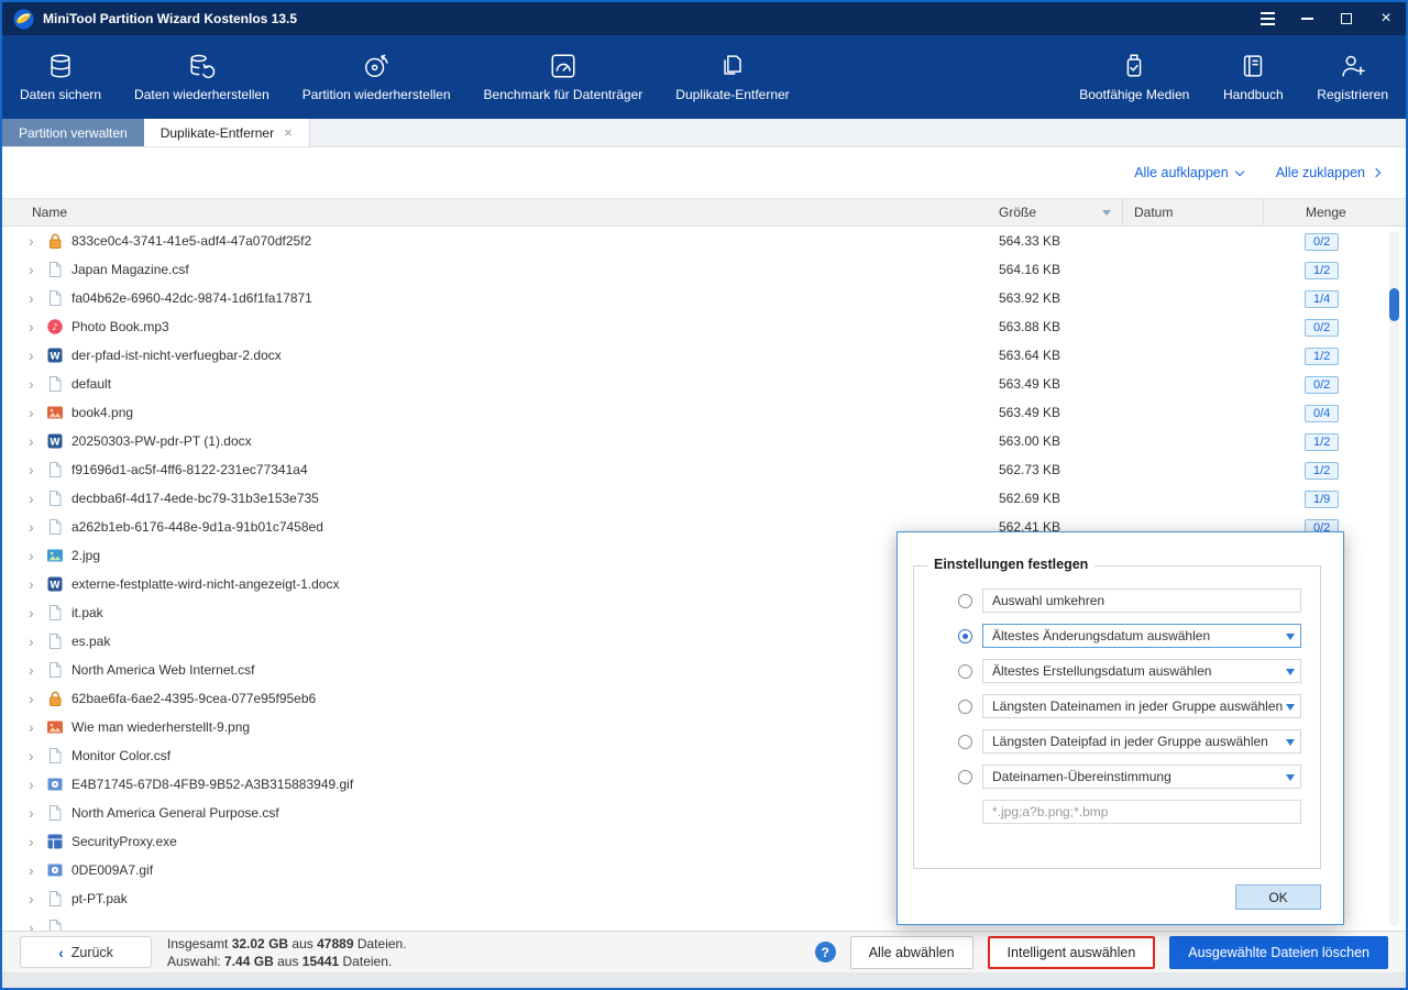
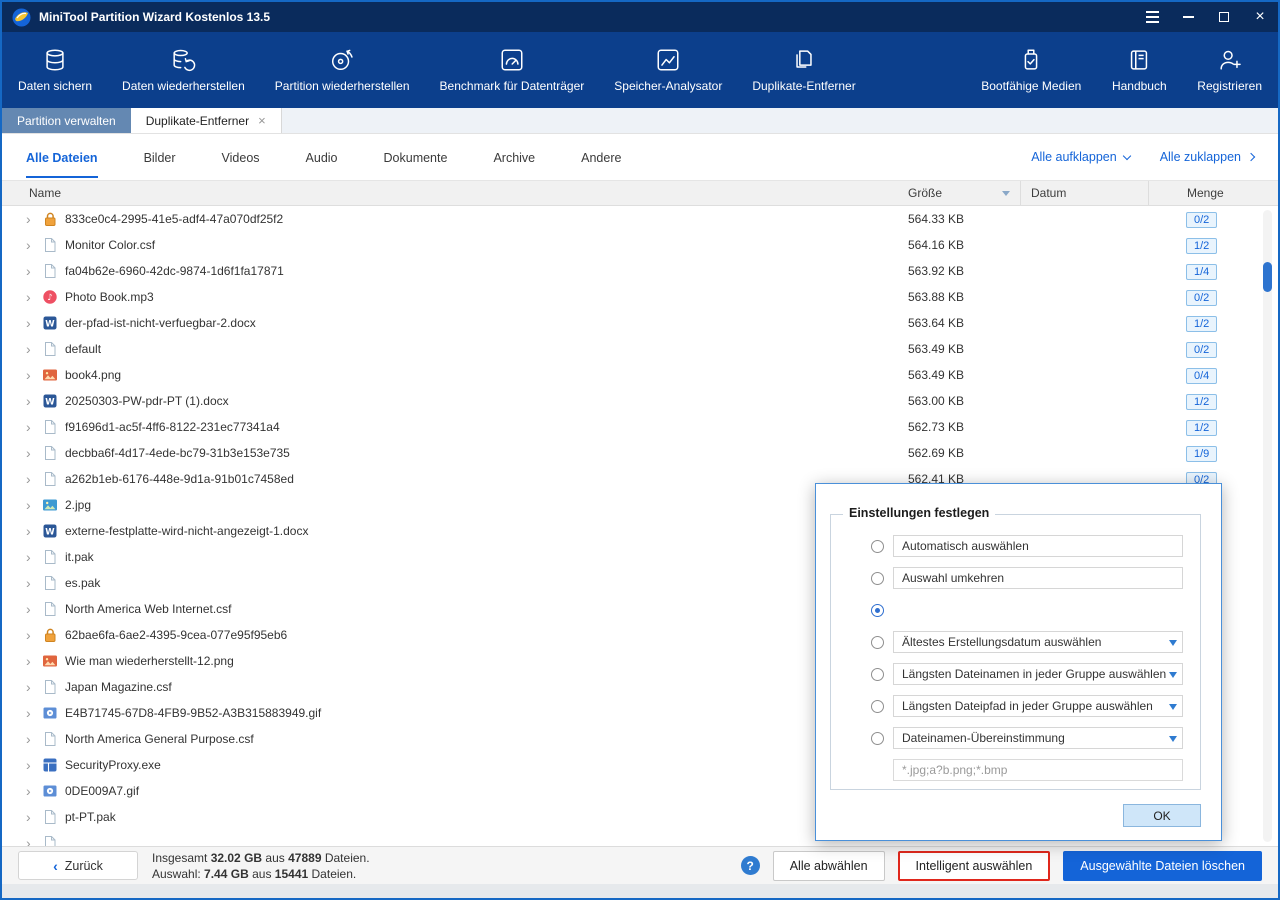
  MiniTool Partition Wizard Kostenlos 13.5
  ×
  Daten sichern
  Daten wiederherstellen
  Partition wiederherstellen
  Benchmark für Datenträger
+ Speicher-Analysator
  Duplikate-Entferner
  Bootfähige Medien
  Handbuch
  Registrieren
  Partition verwalten
  Duplikate-Entferner
  ×
+ Alle Dateien
+ Bilder
+ Videos
+ Audio
+ Dokumente
+ Archive
+ Andere
  Alle aufklappen
  Alle zuklappen
  Name
  Größe
  Datum
  Menge
  ›
- 833ce0c4-3741-41e5-adf4-47a070df25f2
+ 833ce0c4-2995-41e5-adf4-47a070df25f2
  564.33 KB
  0/2
  ›
- Japan Magazine.csf
+ Monitor Color.csf
  564.16 KB
  1/2
  ›
  fa04b62e-6960-42dc-9874-1d6f1fa17871
  563.92 KB
  1/4
  ›
  ♪
  Photo Book.mp3
  563.88 KB
  0/2
  ›
  W
  der-pfad-ist-nicht-verfuegbar-2.docx
  563.64 KB
  1/2
  ›
  default
  563.49 KB
  0/2
  ›
  book4.png
  563.49 KB
  0/4
  ›
  W
  20250303-PW-pdr-PT (1).docx
  563.00 KB
  1/2
  ›
  f91696d1-ac5f-4ff6-8122-231ec77341a4
  562.73 KB
  1/2
  ›
  decbba6f-4d17-4ede-bc79-31b3e153e735
  562.69 KB
  1/9
  ›
  a262b1eb-6176-448e-9d1a-91b01c7458ed
  562.41 KB
  0/2
  ›
  2.jpg
  ›
  W
  externe-festplatte-wird-nicht-angezeigt-1.docx
  ›
  it.pak
  ›
  es.pak
  ›
  North America Web Internet.csf
  ›
  62bae6fa-6ae2-4395-9cea-077e95f95eb6
  ›
- Wie man wiederherstellt-9.png
+ Wie man wiederherstellt-12.png
  ›
- Monitor Color.csf
+ Japan Magazine.csf
  ›
  E4B71745-67D8-4FB9-9B52-A3B315883949.gif
  ›
  North America General Purpose.csf
  ›
  SecurityProxy.exe
  ›
  0DE009A7.gif
  ›
  pt-PT.pak
  ›
  Einstellungen festlegen
+ Automatisch auswählen
  Auswahl umkehren
- Ältestes Änderungsdatum auswählen
  Ältestes Erstellungsdatum auswählen
  Längsten Dateinamen in jeder Gruppe auswählen
  Längsten Dateipfad in jeder Gruppe auswählen
  Dateinamen-Übereinstimmung
  *.jpg;a?b.png;*.bmp
  OK
  ‹
  Zurück
  Insgesamt 32.02 GB aus 47889 Dateien.
  Auswahl: 7.44 GB aus 15441 Dateien.
  ?
  Alle abwählen
  Intelligent auswählen
  Ausgewählte Dateien löschen
